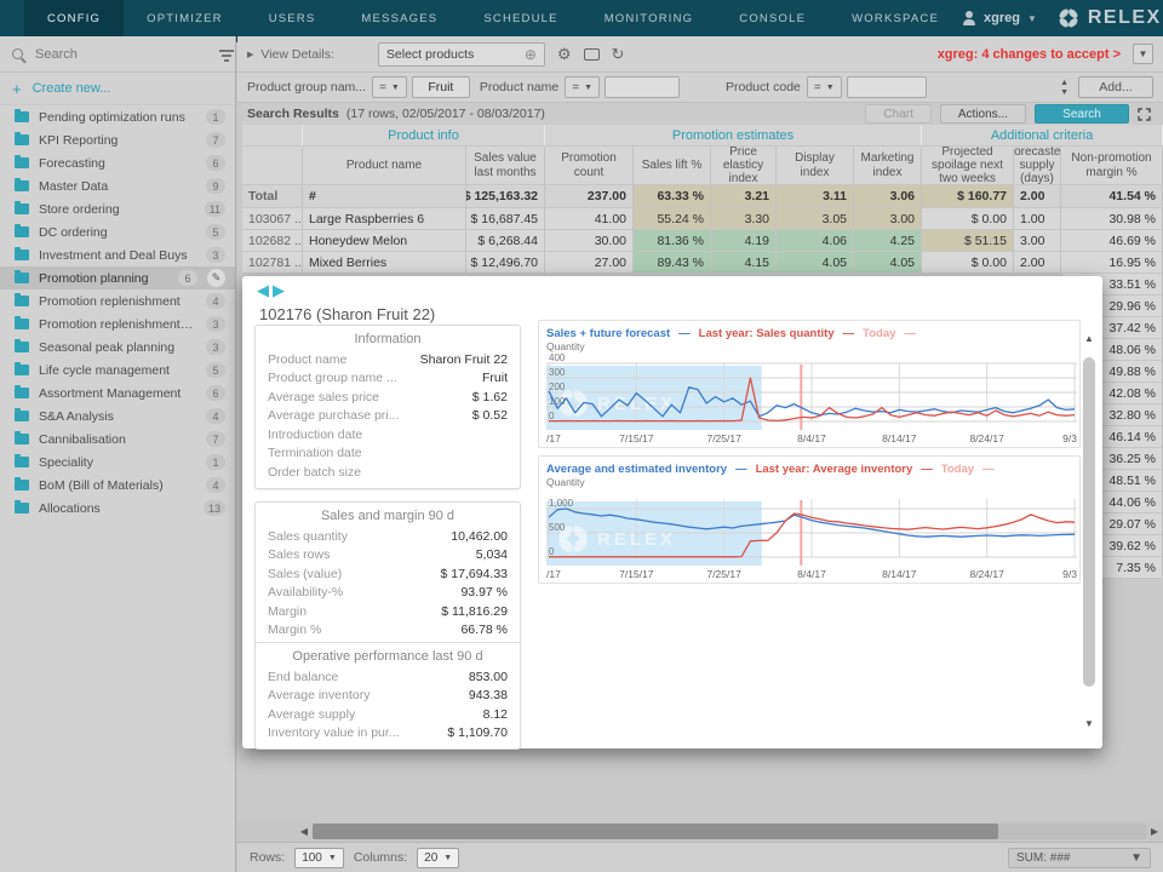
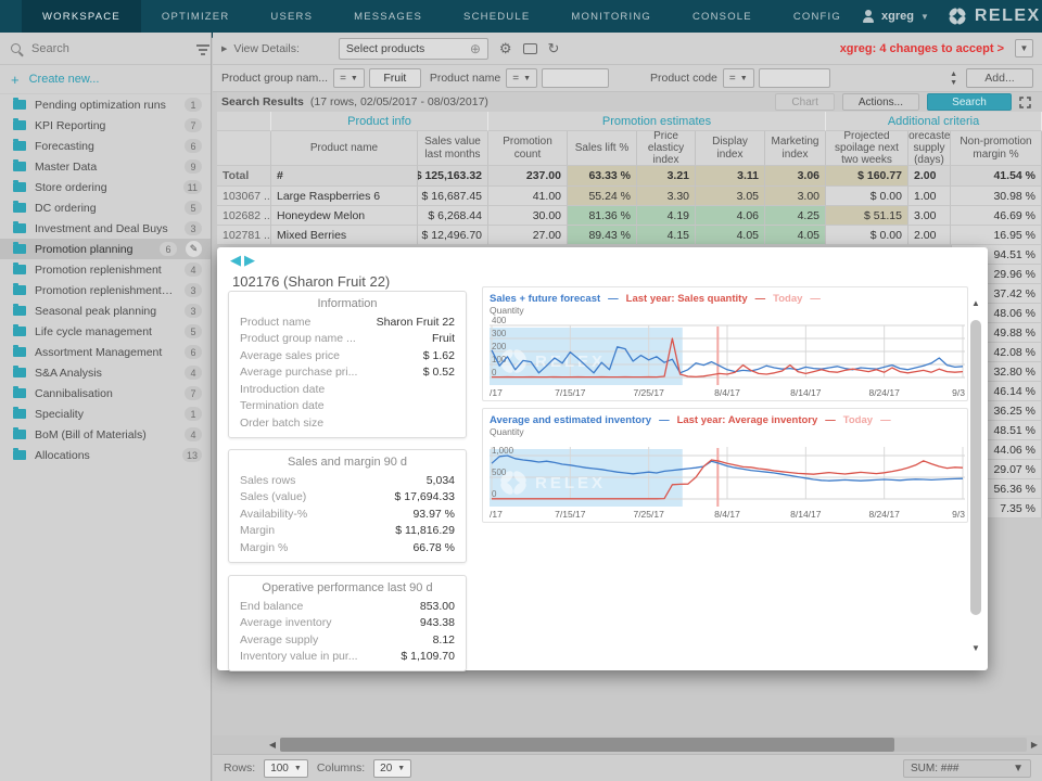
- CONFIG
+ WORKSPACE
  OPTIMIZER
  USERS
  MESSAGES
  SCHEDULE
  MONITORING
  CONSOLE
- WORKSPACE
+ CONFIG
  xgreg
  ▼
  RELEX
  Search
  +
  Create new...
  Pending optimization runs
  1
  KPI Reporting
  7
  Forecasting
  6
  Master Data
  9
  Store ordering
  11
  DC ordering
  5
  Investment and Deal Buys
  3
  Promotion planning
  6
  ✎
  Promotion replenishment
  4
  Promotion replenishment (D
  3
  Seasonal peak planning
  3
  Life cycle management
  5
  Assortment Management
  6
  S&A Analysis
  4
  Cannibalisation
  7
  Speciality
  1
  BoM (Bill of Materials)
  4
  Allocations
  13
  View Details:
  Select products
  ⊕
  ⚙
  ↻
  xgreg: 4 changes to accept >
  ▼
  Product group nam...
  =
  Fruit
  Product name
  =
  Product code
  =
  Add...
  Search Results
  (17 rows, 02/05/2017 - 08/03/2017)
  Chart
  Actions...
  Search
  Product info
  Promotion estimates
  Additional criteria
  Product name
  Sales value last months
  Promotion count
  Sales lift %
  Price elasticy index
  Display index
  Marketing index
  Projected spoilage next two weeks
  orecaste supply (days)
  Non-promotion margin %
  Total
  #
  $ 125,163.32
  237.00
  63.33 %
  3.21
  3.11
  3.06
  $ 160.77
  2.00
  41.54 %
  103067 ..
  Large Raspberries 6
  $ 16,687.45
  41.00
  55.24 %
  3.30
  3.05
  3.00
  $ 0.00
  1.00
  30.98 %
  102682 ..
  Honeydew Melon
  $ 6,268.44
  30.00
  81.36 %
  4.19
  4.06
  4.25
  $ 51.15
  3.00
  46.69 %
  102781 ..
  Mixed Berries
  $ 12,496.70
  27.00
  89.43 %
  4.15
  4.05
  4.05
  $ 0.00
  2.00
  16.95 %
- 33.51 %
+ 94.51 %
  29.96 %
  37.42 %
  48.06 %
  49.88 %
  42.08 %
  32.80 %
  46.14 %
  36.25 %
  48.51 %
  44.06 %
  29.07 %
- 39.62 %
+ 56.36 %
  7.35 %
  ◀
  ▶
  Rows:
  100
  Columns:
  20
  SUM: ###
  ▼
  ◀
  ▶
  102176 (Sharon Fruit 22)
  Information
  Product name
  Sharon Fruit 22
  Product group name ...
  Fruit
  Average sales price
  $ 1.62
  Average purchase pri...
  $ 0.52
  Introduction date
  Termination date
  Order batch size
  Sales and margin 90 d
- Sales quantity
- 10,462.00
  Sales rows
  5,034
  Sales (value)
  $ 17,694.33
  Availability-%
  93.97 %
  Margin
  $ 11,816.29
  Margin %
  66.78 %
  Operative performance last 90 d
  End balance
  853.00
  Average inventory
  943.38
  Average supply
  8.12
  Inventory value in pur...
  $ 1,109.70
  Sales + future forecast
  —
  Last year: Sales quantity
  —
  Today
  —
  Quantity
  RELEX
  0
  100
  200
  300
  400
  /17
  7/15/17
  7/25/17
  8/4/17
  8/14/17
  8/24/17
  9/3
  Average and estimated inventory
  —
  Last year: Average inventory
  —
  Today
  —
  Quantity
  RELEX
  0
  500
  1,000
  /17
  7/15/17
  7/25/17
  8/4/17
  8/14/17
  8/24/17
  9/3
  ▲
  ▼
